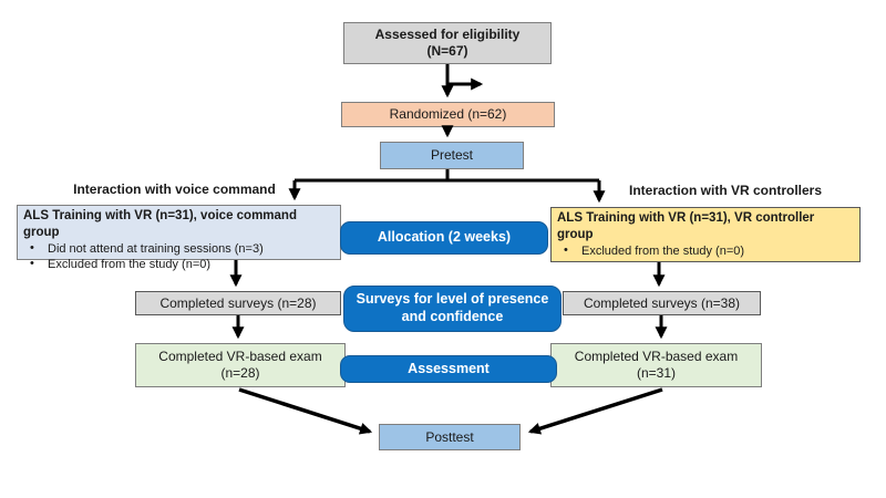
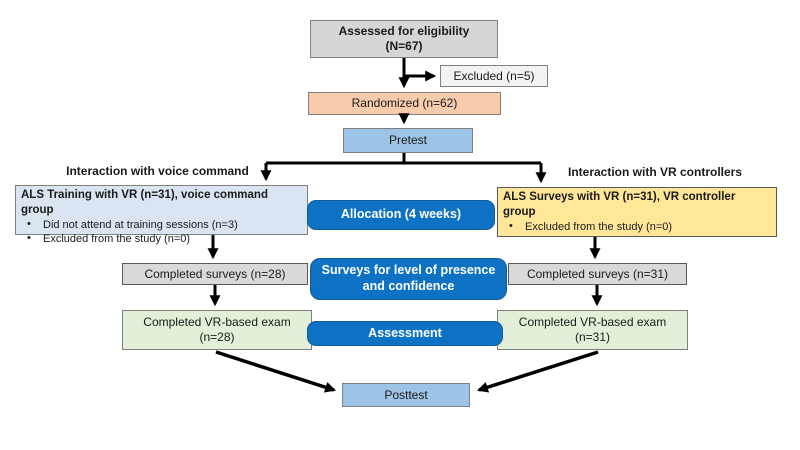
  Interaction with voice command
  Interaction with VR controllers
  Assessed for eligibility
  (N=67)
+ Excluded (n=5)
  Randomized (n=62)
  Pretest
  ALS Training with VR (n=31), voice command group
  Did not attend at training sessions (n=3)
  Excluded from the study (n=0)
- ALS Training with VR (n=31), VR controller group
+ ALS Surveys with VR (n=31), VR controller group
  Excluded from the study (n=0)
  Completed surveys (n=28)
- Completed surveys (n=38)
+ Completed surveys (n=31)
  Completed VR-based exam
  (n=28)
  Completed VR-based exam
  (n=31)
- Allocation (2 weeks)
+ Allocation (4 weeks)
  Surveys for level of presence
  and confidence
  Assessment
  Posttest
